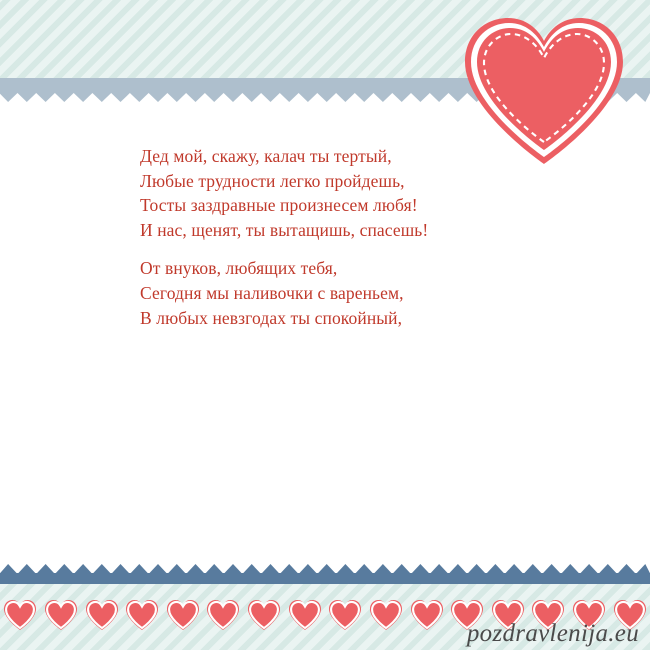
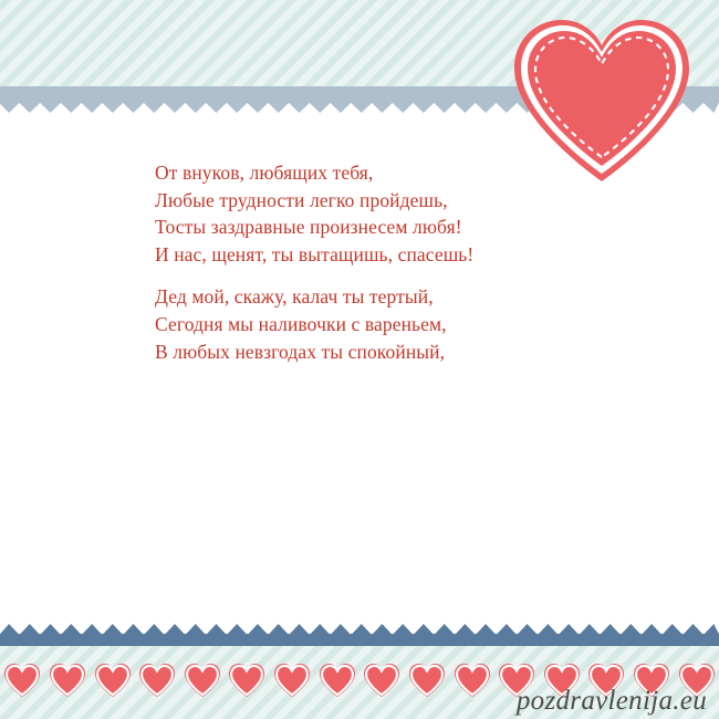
- Дед мой, скажу, калач ты тертый,
+ От внуков, любящих тебя,
  Любые трудности легко пройдешь,
  Тосты заздравные произнесем любя!
  И нас, щенят, ты вытащишь, спасешь!
- От внуков, любящих тебя,
+ Дед мой, скажу, калач ты тертый,
  Сегодня мы наливочки с вареньем,
  В любых невзгодах ты спокойный,
  pozdravlenija.eu
